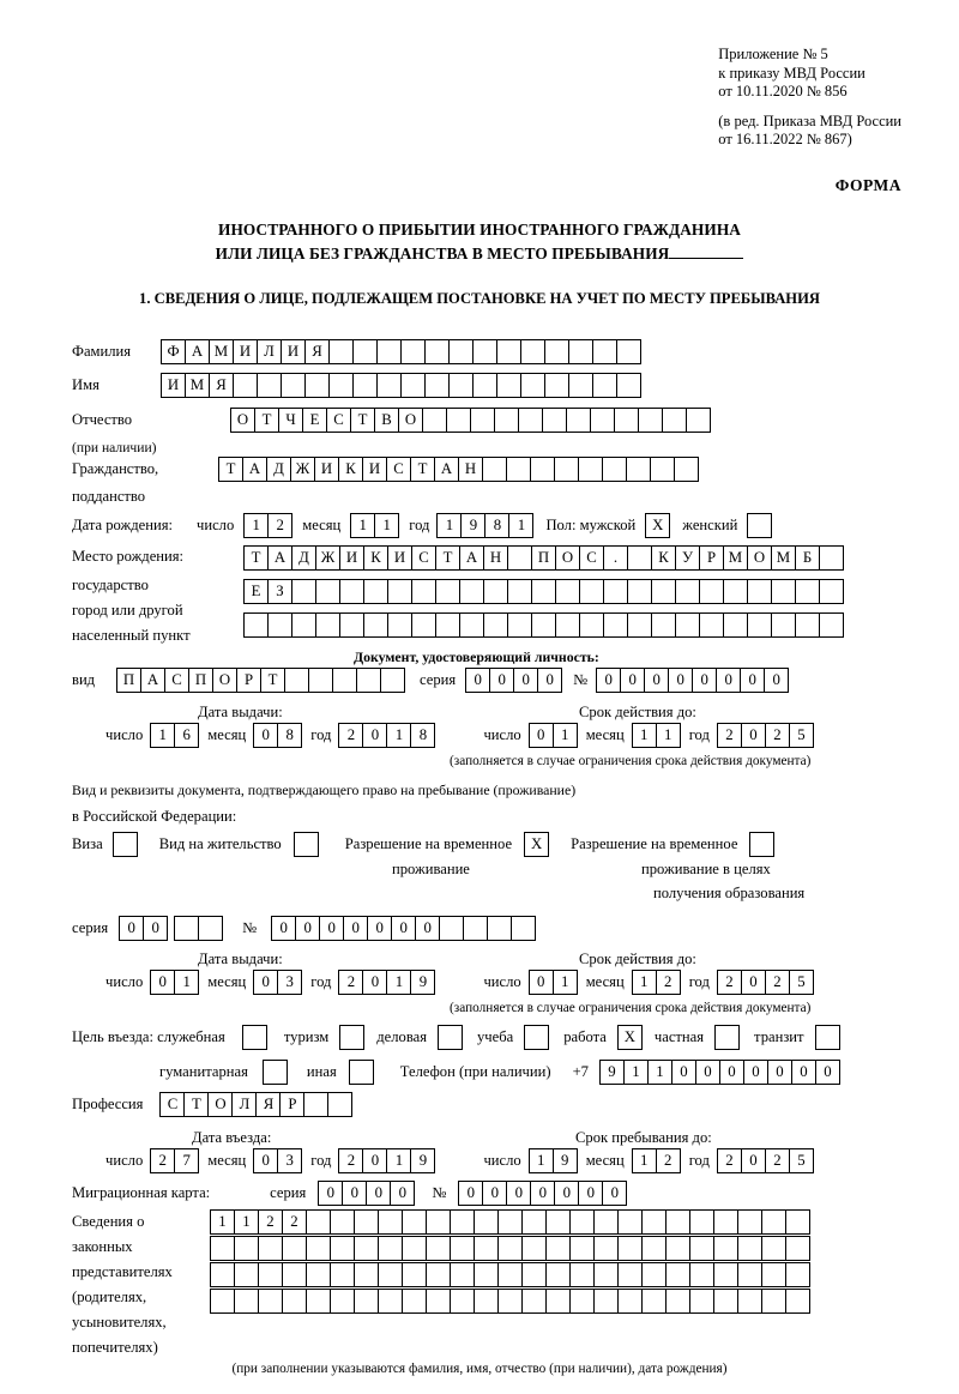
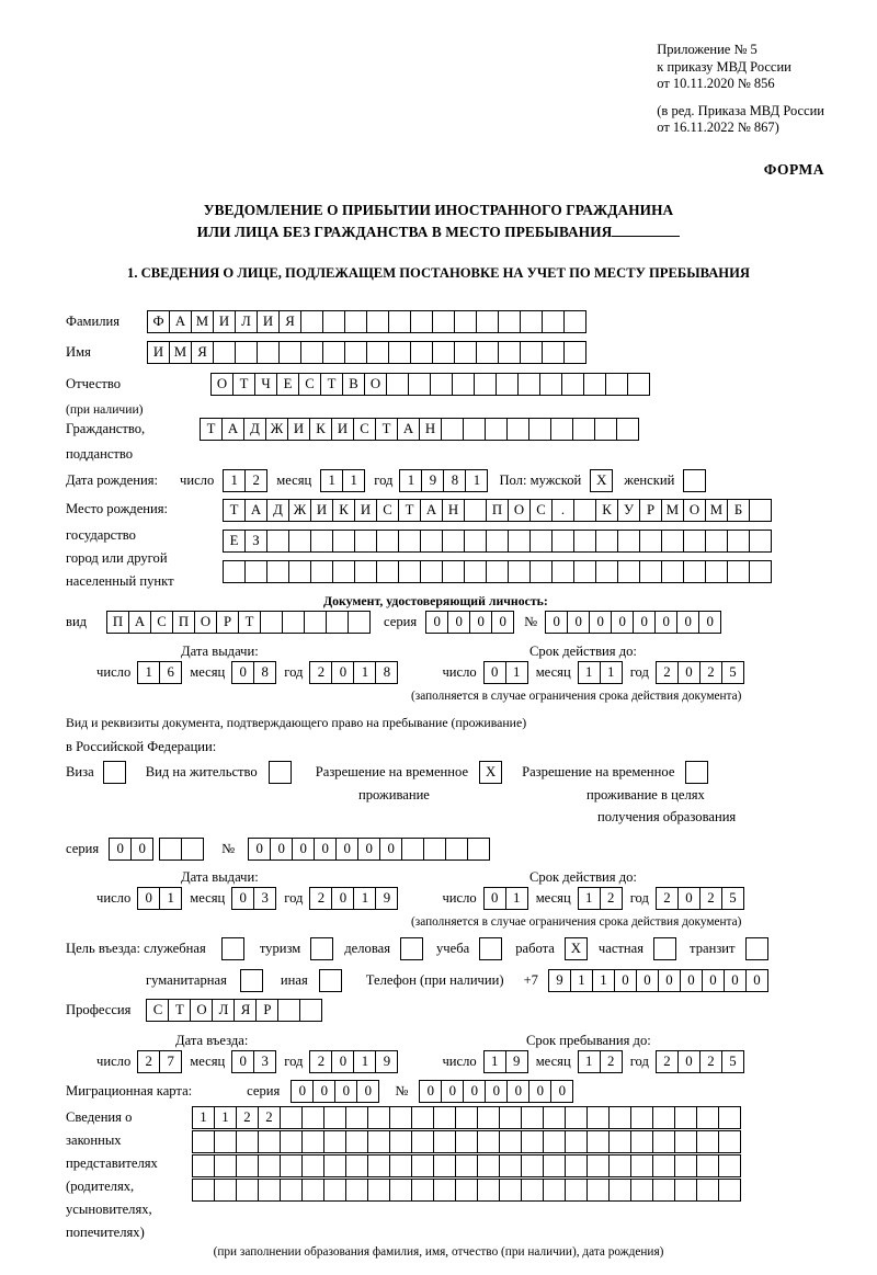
  Приложение № 5
  к приказу МВД России
  от 10.11.2020 № 856
  (в ред. Приказа МВД России
  от 16.11.2022 № 867)
  ФОРМА
- ИНОСТРАННОГО О ПРИБЫТИИ ИНОСТРАННОГО ГРАЖДАНИНА
+ УВЕДОМЛЕНИЕ О ПРИБЫТИИ ИНОСТРАННОГО ГРАЖДАНИНА
  ИЛИ ЛИЦА БЕЗ ГРАЖДАНСТВА В МЕСТО ПРЕБЫВАНИЯ
  1. СВЕДЕНИЯ О ЛИЦЕ, ПОДЛЕЖАЩЕМ ПОСТАНОВКЕ НА УЧЕТ ПО МЕСТУ ПРЕБЫВАНИЯ
  Фамилия Ф А М И Л И Я
  Имя И М Я
  Отчество О Т Ч Е С Т В О
  (при наличии)
  Гражданство, Т А Д Ж И К И С Т А Н
  подданство
  Дата рождения: число 1 2 месяц 1 1 год 1 9 8 1 Пол: мужской X женский
  Место рождения:
  Т А Д Ж И К И С Т А Н П О С . К У Р М О М Б
  государство
  Е З
  город или другой
  населенный пункт
  Документ, удостоверяющий личность:
  вид П А С П О Р Т серия 0 0 0 0 № 0 0 0 0 0 0 0 0
  Дата выдачи:
  Срок действия до:
  число 1 6 месяц 0 8 год 2 0 1 8 число 0 1 месяц 1 1 год 2 0 2 5
  (заполняется в случае ограничения срока действия документа)
  Вид и реквизиты документа, подтверждающего право на пребывание (проживание)
  в Российской Федерации:
  Виза Вид на жительство Разрешение на временное X Разрешение на временное
  проживание
  проживание в целях
  получения образования
  серия 0 0 № 0 0 0 0 0 0 0
  Дата выдачи:
  Срок действия до:
  число 0 1 месяц 0 3 год 2 0 1 9 число 0 1 месяц 1 2 год 2 0 2 5
  (заполняется в случае ограничения срока действия документа)
  Цель въезда: служебная туризм деловая учеба работа X частная транзит
  гуманитарная иная Телефон (при наличии) +7 9 1 1 0 0 0 0 0 0 0
  Профессия С Т О Л Я Р
  Дата въезда:
  Срок пребывания до:
  число 2 7 месяц 0 3 год 2 0 1 9 число 1 9 месяц 1 2 год 2 0 2 5
  Миграционная карта: серия 0 0 0 0 № 0 0 0 0 0 0 0
  Сведения о
  законных
  представителях
  (родителях,
  усыновителях,
  попечителях)
  1 1 2 2
- (при заполнении указываются фамилия, имя, отчество (при наличии), дата рождения)
+ (при заполнении образования фамилия, имя, отчество (при наличии), дата рождения)
